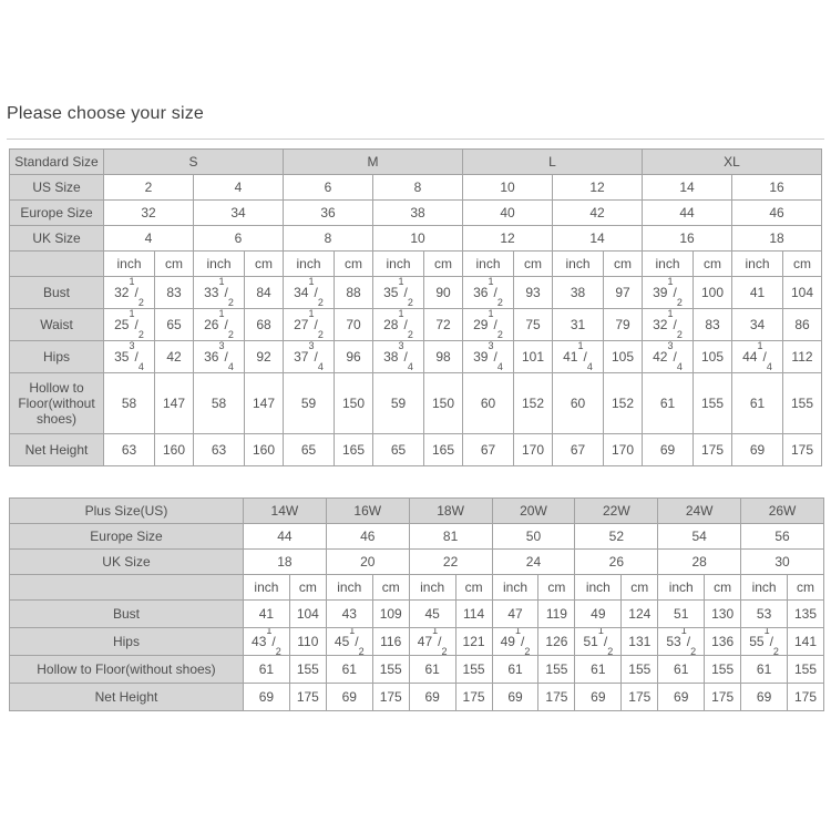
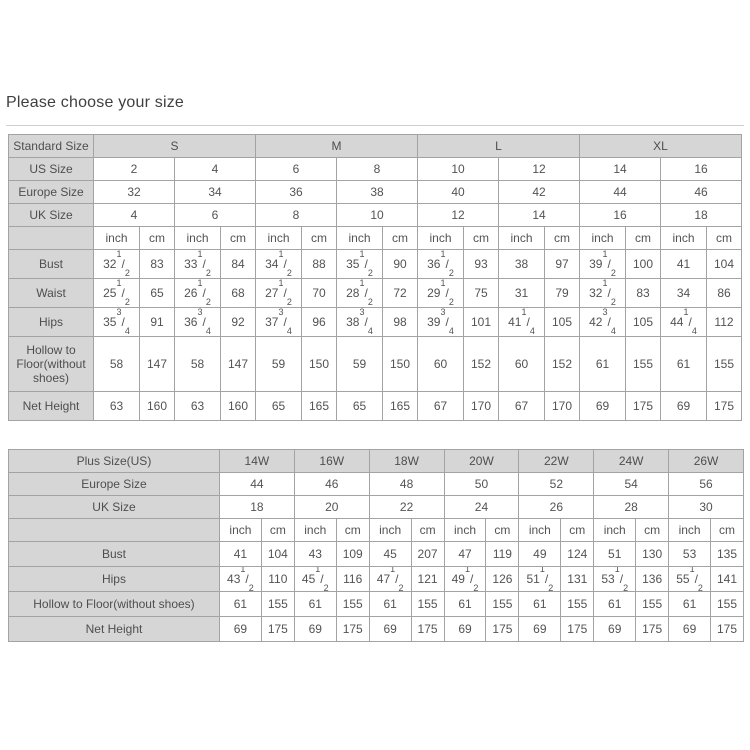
  Please choose your size
  Standard Size	S	M	L	XL
  US Size	2	4	6	8	10	12	14	16
  Europe Size	32	34	36	38	40	42	44	46
  UK Size	4	6	8	10	12	14	16	18
  	inch	cm	inch	cm	inch	cm	inch	cm	inch	cm	inch	cm	inch	cm	inch	cm
  Bust	321/2	83	331/2	84	341/2	88	351/2	90	361/2	93	38	97	391/2	100	41	104
  Waist	251/2	65	261/2	68	271/2	70	281/2	72	291/2	75	31	79	321/2	83	34	86
- Hips	353/4	42	363/4	92	373/4	96	383/4	98	393/4	101	411/4	105	423/4	105	441/4	112
+ Hips	353/4	91	363/4	92	373/4	96	383/4	98	393/4	101	411/4	105	423/4	105	441/4	112
  Hollow to Floor(without shoes)	58	147	58	147	59	150	59	150	60	152	60	152	61	155	61	155
  Net Height	63	160	63	160	65	165	65	165	67	170	67	170	69	175	69	175
  Plus Size(US)	14W	16W	18W	20W	22W	24W	26W
- Europe Size	44	46	81	50	52	54	56
+ Europe Size	44	46	48	50	52	54	56
  UK Size	18	20	22	24	26	28	30
  	inch	cm	inch	cm	inch	cm	inch	cm	inch	cm	inch	cm	inch	cm
- Bust	41	104	43	109	45	114	47	119	49	124	51	130	53	135
+ Bust	41	104	43	109	45	207	47	119	49	124	51	130	53	135
  Hips	431/2	110	451/2	116	471/2	121	491/2	126	511/2	131	531/2	136	551/2	141
  Hollow to Floor(without shoes)	61	155	61	155	61	155	61	155	61	155	61	155	61	155
  Net Height	69	175	69	175	69	175	69	175	69	175	69	175	69	175
